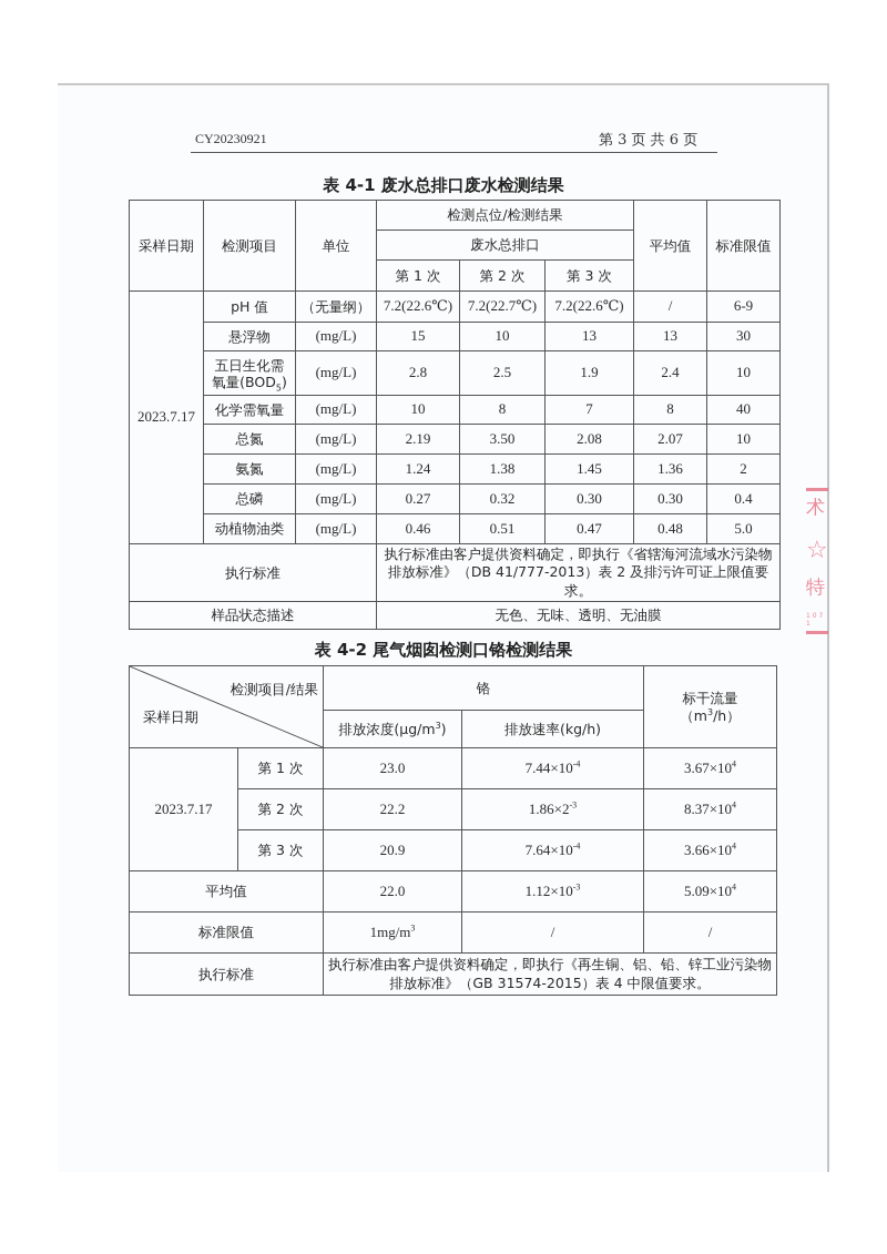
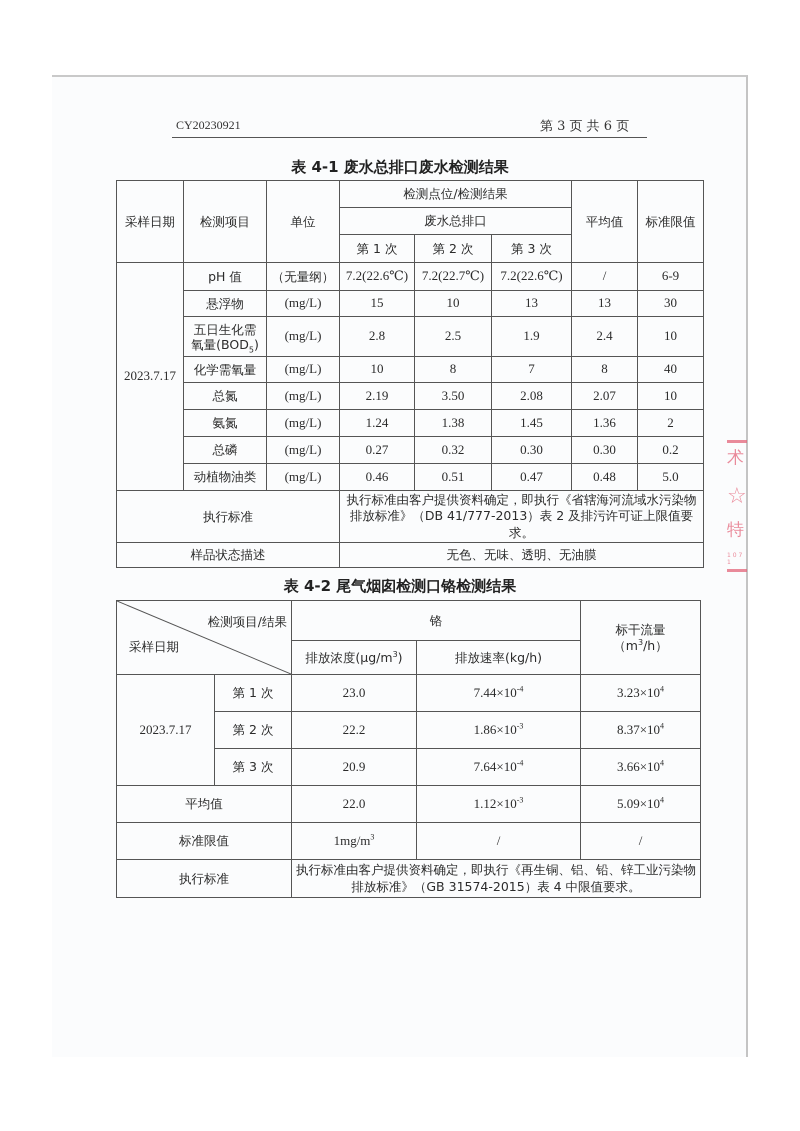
  CY20230921
  第 3 页 共 6 页
  表 4-1 废水总排口废水检测结果
  采样日期	检测项目	单位	检测点位/检测结果	平均值	标准限值
  废水总排口
  第 1 次	第 2 次	第 3 次
  2023.7.17	pH 值	（无量纲）	7.2(22.6℃)	7.2(22.7℃)	7.2(22.6℃)	/	6-9
  悬浮物	(mg/L)	15	10	13	13	30
  五日生化需 氧量(BOD5)	(mg/L)	2.8	2.5	1.9	2.4	10
  化学需氧量	(mg/L)	10	8	7	8	40
  总氮	(mg/L)	2.19	3.50	2.08	2.07	10
  氨氮	(mg/L)	1.24	1.38	1.45	1.36	2
- 总磷	(mg/L)	0.27	0.32	0.30	0.30	0.4
+ 总磷	(mg/L)	0.27	0.32	0.30	0.30	0.2
  动植物油类	(mg/L)	0.46	0.51	0.47	0.48	5.0
  执行标准	执行标准由客户提供资料确定，即执行《省辖海河流域水污染物排放标准》（DB 41/777-2013）表 2 及排污许可证上限值要求。
  样品状态描述	无色、无味、透明、无油膜
  表 4-2 尾气烟囱检测口铬检测结果
  检测项目/结果 采样日期	铬	标干流量 （m3/h）
  排放浓度(μg/m3)	排放速率(kg/h)
- 2023.7.17	第 1 次	23.0	7.44×10-4	3.67×104
+ 2023.7.17	第 1 次	23.0	7.44×10-4	3.23×104
- 第 2 次	22.2	1.86×2-3	8.37×104
+ 第 2 次	22.2	1.86×10-3	8.37×104
  第 3 次	20.9	7.64×10-4	3.66×104
  平均值	22.0	1.12×10-3	5.09×104
  标准限值	1mg/m3	/	/
  执行标准	执行标准由客户提供资料确定，即执行《再生铜、铝、铅、锌工业污染物排放标准》（GB 31574-2015）表 4 中限值要求。
  术
  ☆
  特
